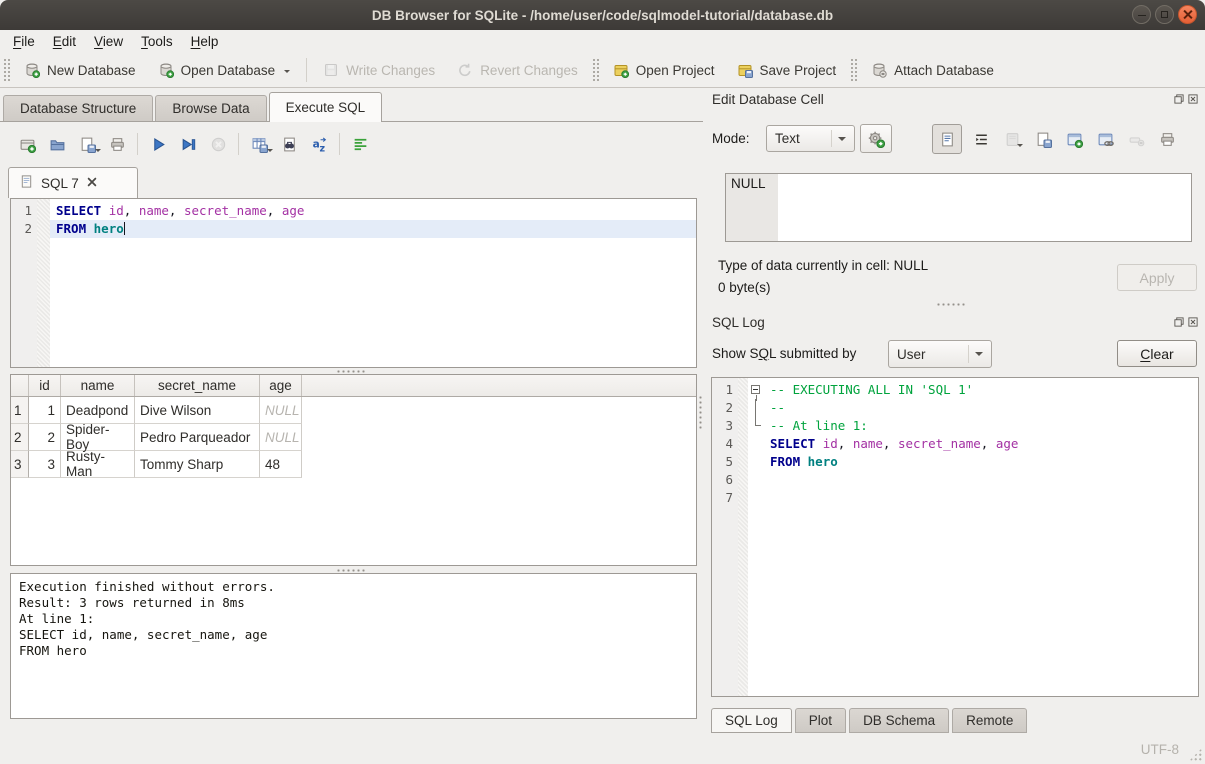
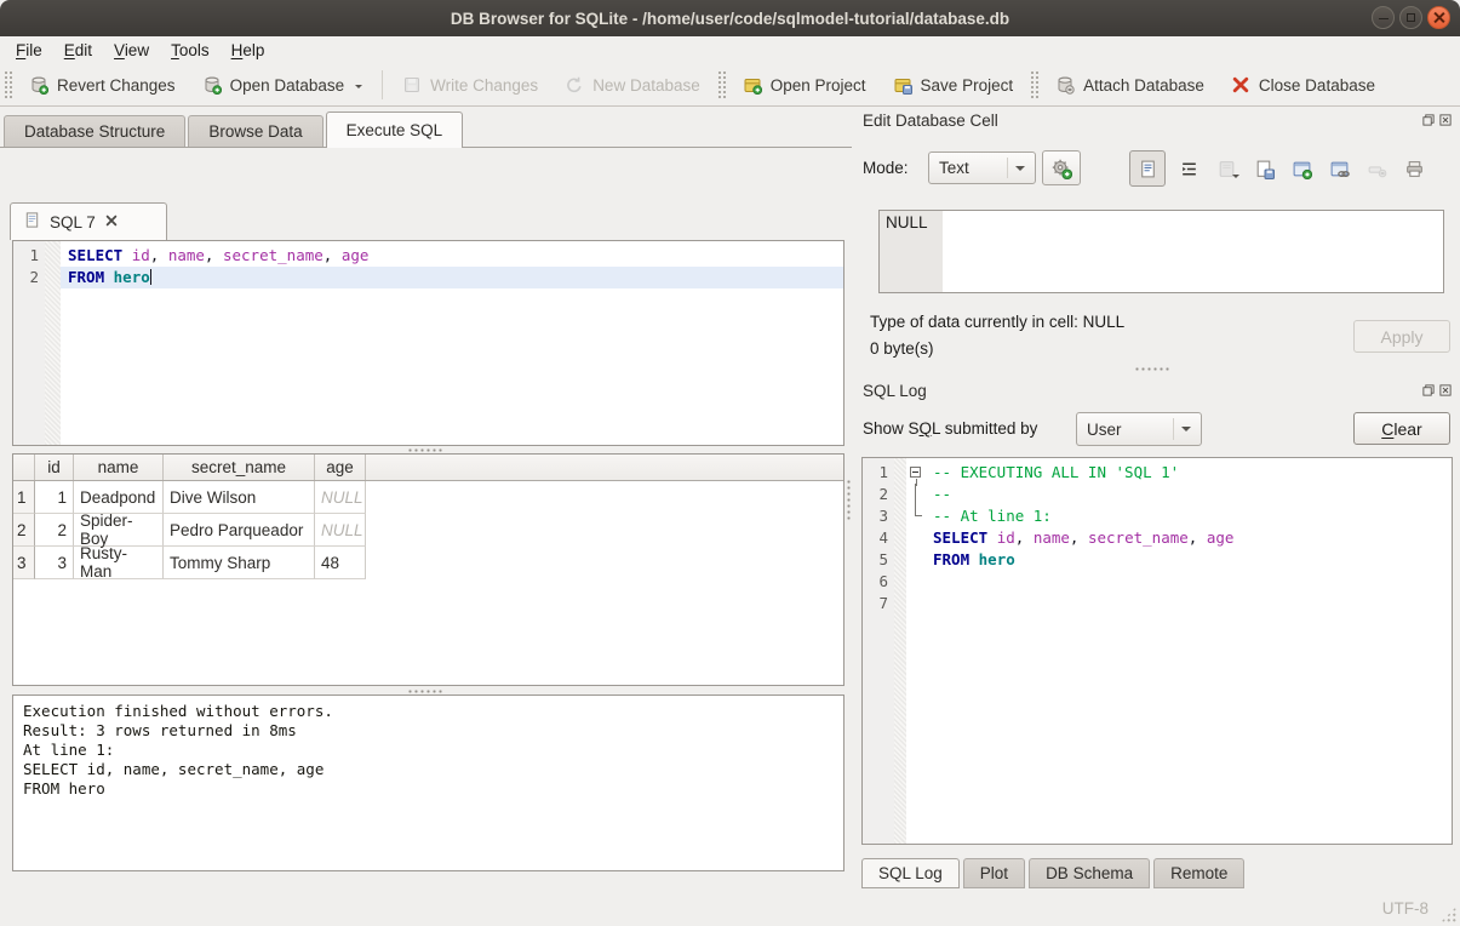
  DB Browser for SQLite - /home/user/code/sqlmodel-tutorial/database.db
  File
  Edit
  View
  Tools
  Help
- New Database
+ Revert Changes
  Open Database
  Write Changes
- Revert Changes
+ New Database
  Open Project
  Save Project
  Attach Database
+ Close Database
  Database Structure
  Browse Data
  Execute SQL
- a
- z
  SQL 7
  1
  2
  SELECT id, name, secret_name, age
  FROM hero
  id
  name
  secret_name
  age
  1
  1
  Deadpond
  Dive Wilson
  NULL
  2
  2
  Spider-Boy
  Pedro Parqueador
  NULL
  3
  3
  Rusty-Man
  Tommy Sharp
  48
  Execution finished without errors.
  Result: 3 rows returned in 8ms
  At line 1:
  SELECT id, name, secret_name, age
  FROM hero
  Edit Database Cell
  Mode:
  Text
  NULL
  Type of data currently in cell: NULL
  0 byte(s)
  Apply
  SQL Log
  Show SQL submitted by
  User
  C
  lear
  1
  2
  3
  4
  5
  6
  7
  -- EXECUTING ALL IN 'SQL 1'
  --
  -- At line 1:
  SELECT id, name, secret_name, age
  FROM hero
  SQL Log
  Plot
  DB Schema
  Remote
  UTF-8
